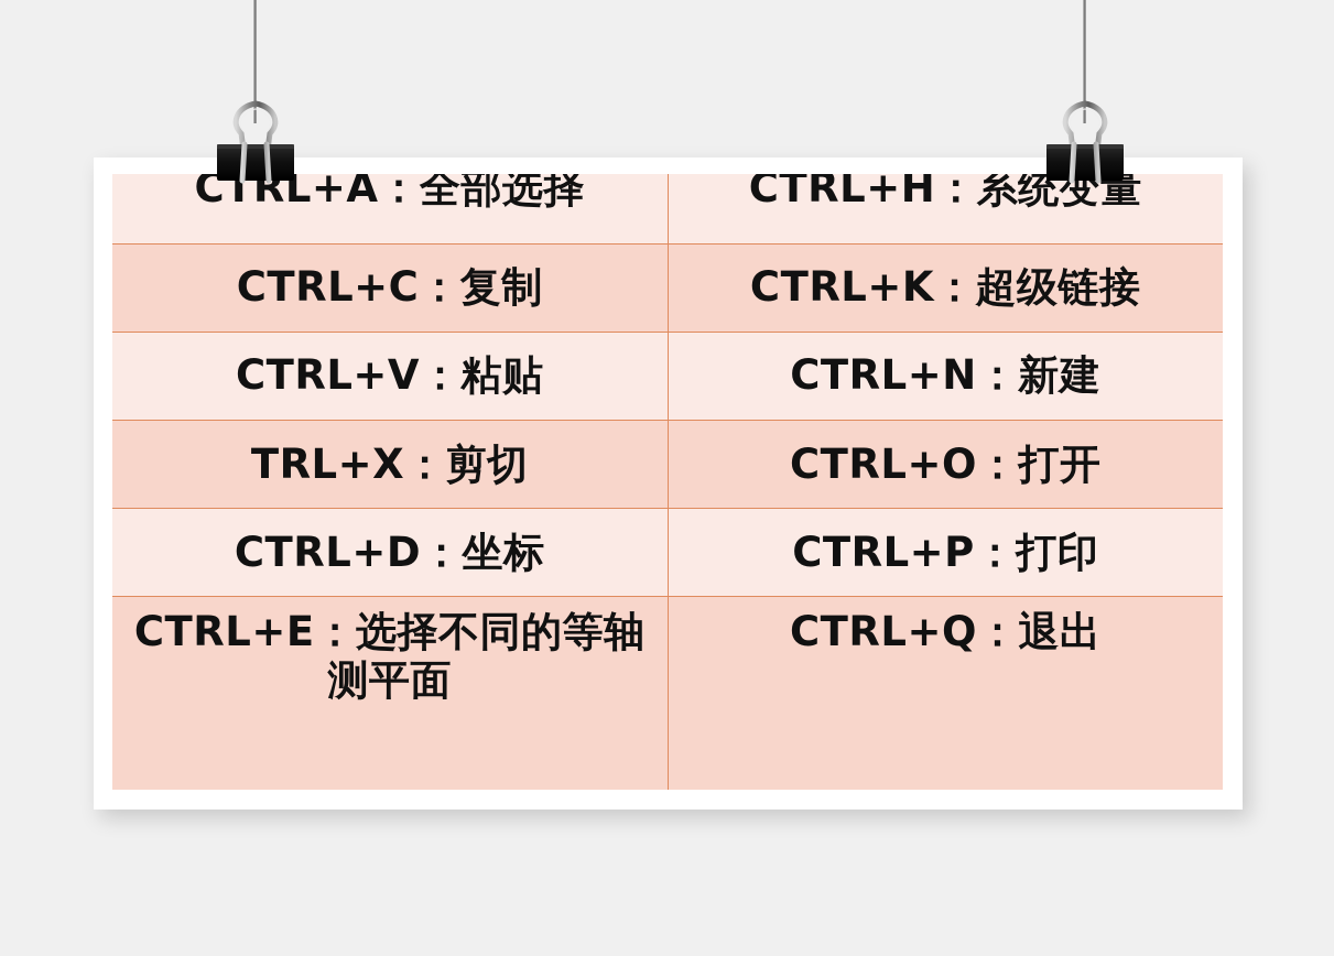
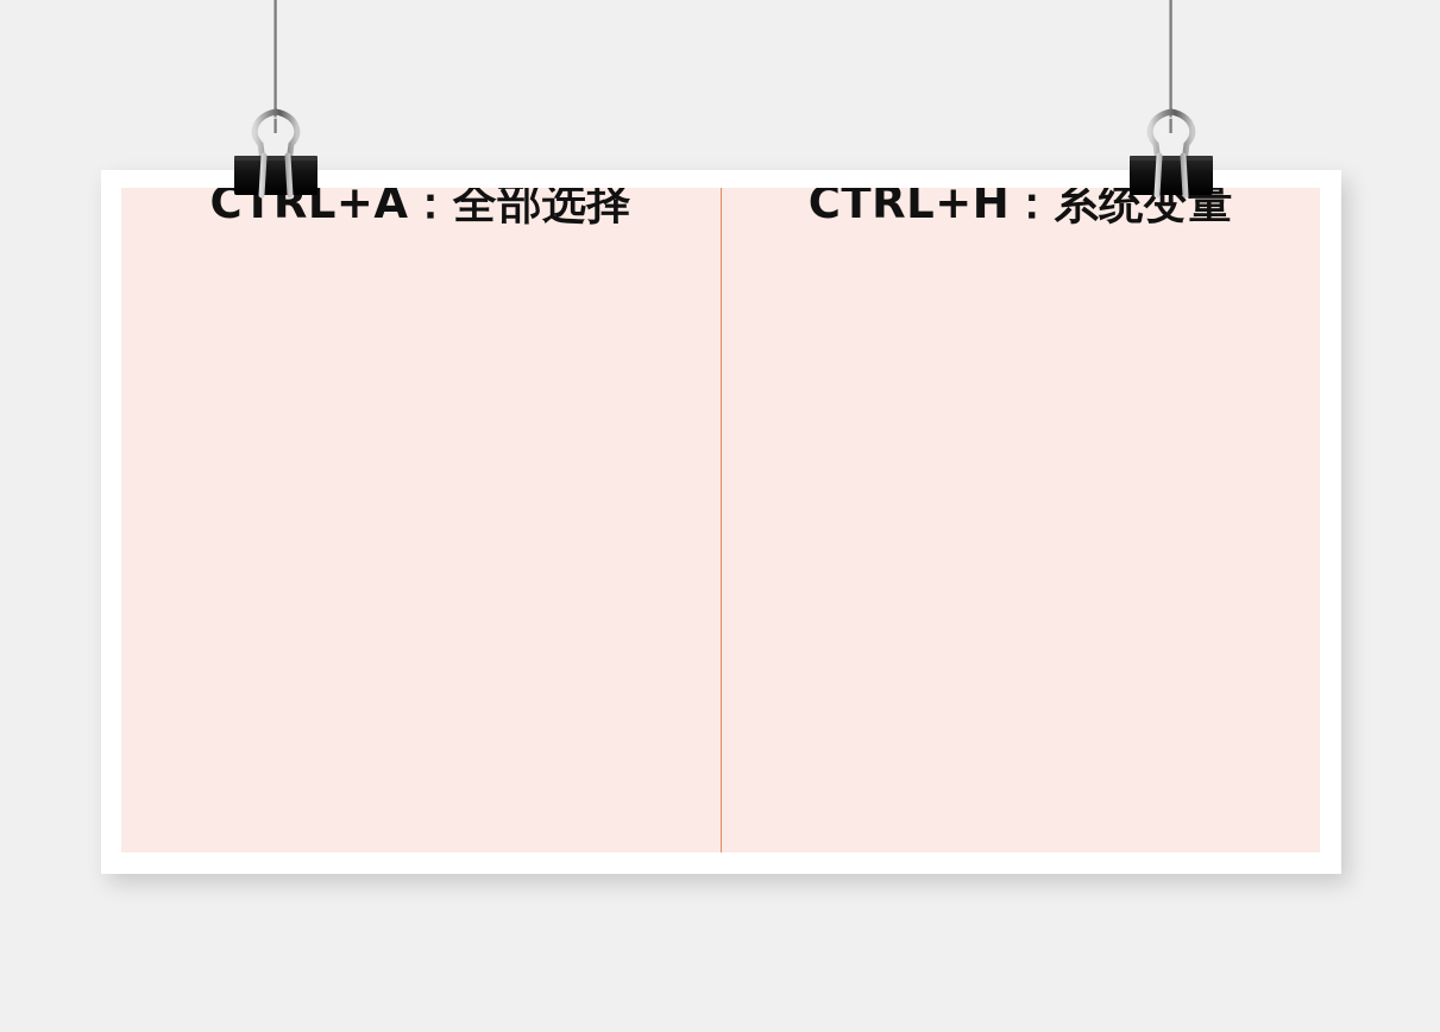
  CTRL+A：全部选择	CTRL+H：系统变量
- CTRL+C：复制	CTRL+K：超级链接
- CTRL+V：粘贴	CTRL+N：新建
- TRL+X：剪切	CTRL+O：打开
- CTRL+D：坐标	CTRL+P：打印
- CTRL+E：选择不同的等轴测平面	CTRL+Q：退出
